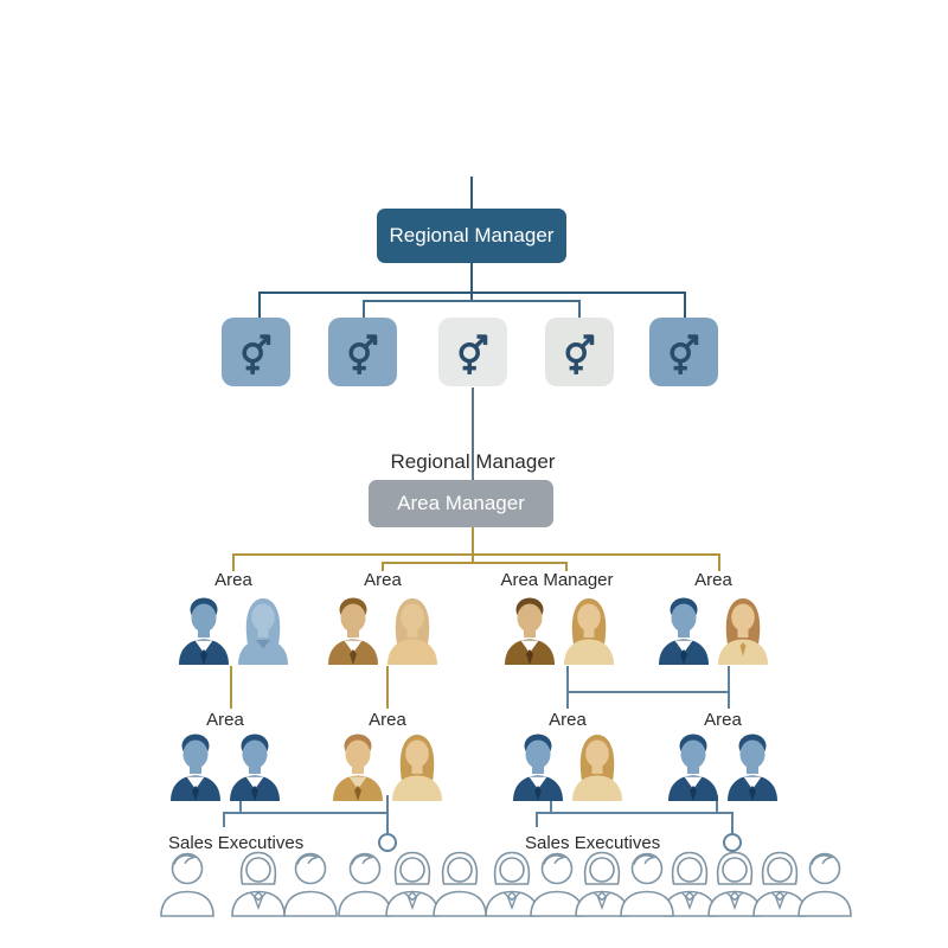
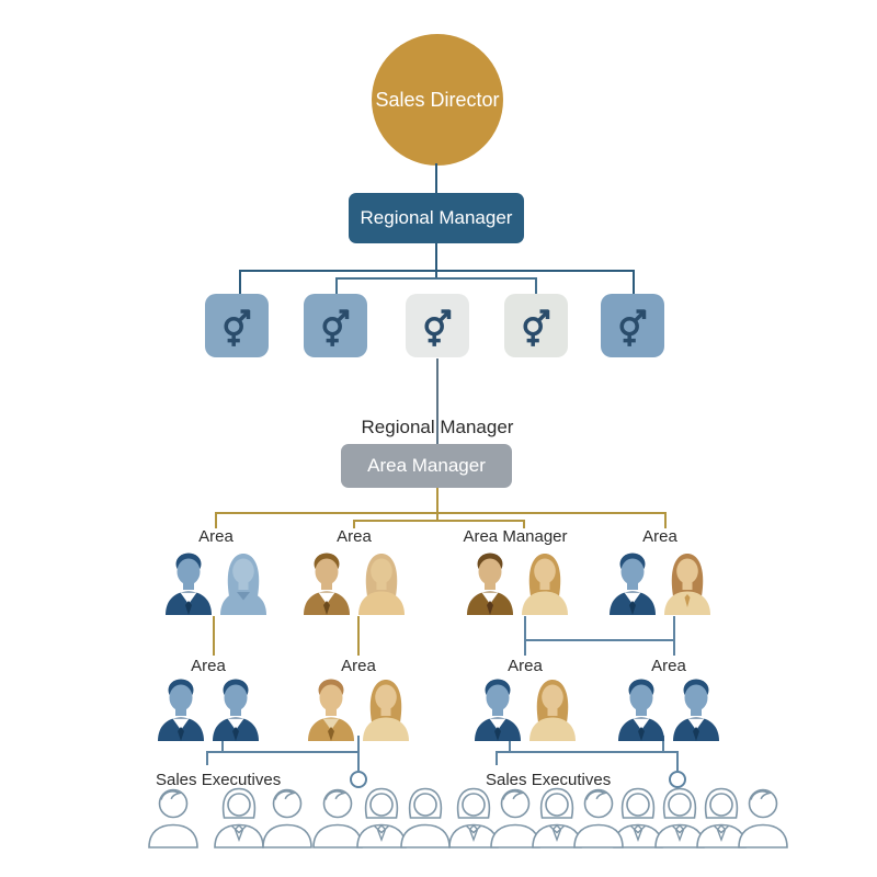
+ Sales Director
  Regional Manager
  Regional Manager
  Area Manager
  Area
  Area
  Area Manager
  Area
  Area
  Area
  Area
  Area
  Sales Executives
  Sales Executives
